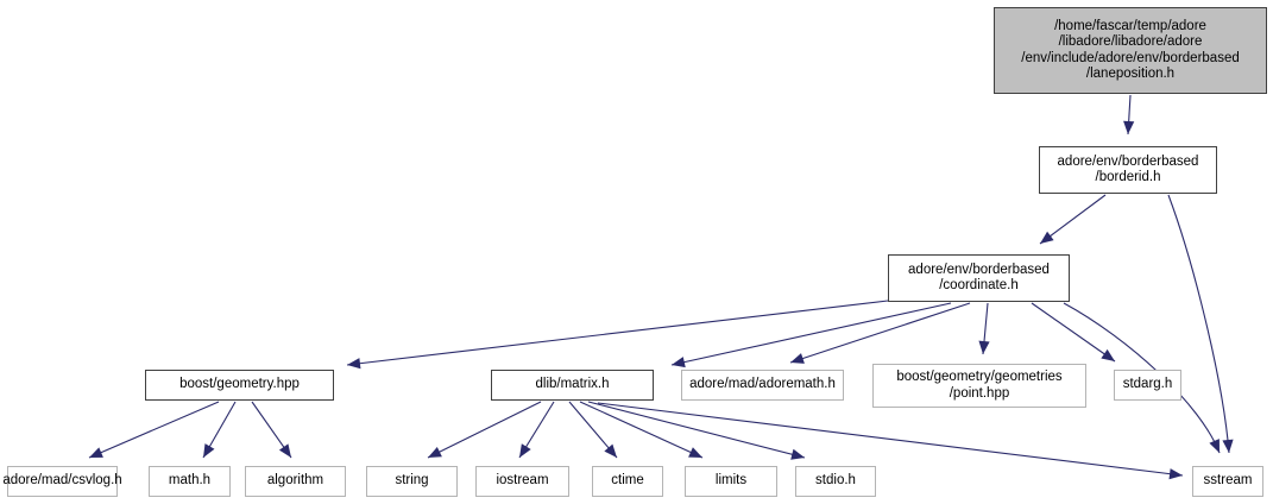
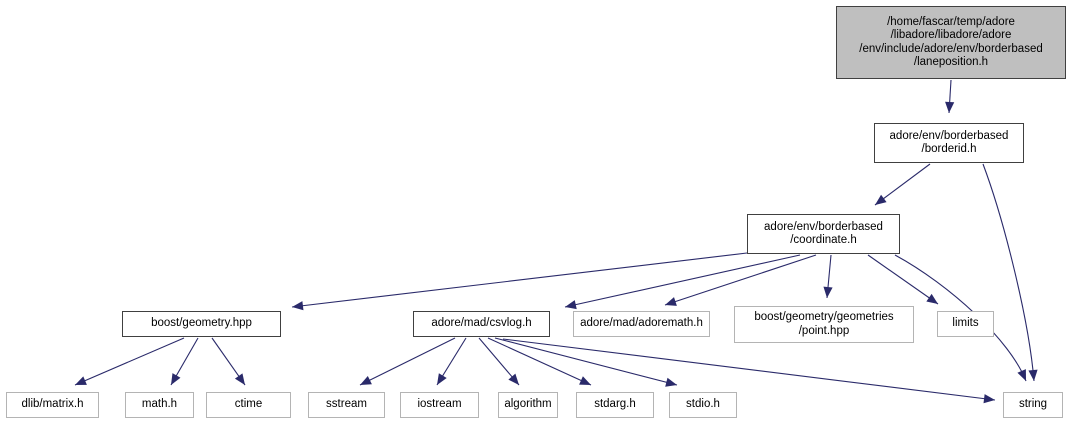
  /home/fascar/temp/adore
  /libadore/libadore/adore
  /env/include/adore/env/borderbased
  /laneposition.h
  adore/env/borderbased
  /borderid.h
  adore/env/borderbased
  /coordinate.h
  boost/geometry.hpp
- dlib/matrix.h
+ adore/mad/csvlog.h
  adore/mad/adoremath.h
  boost/geometry/geometries
  /point.hpp
- stdarg.h
+ limits
- adore/mad/csvlog.h
+ dlib/matrix.h
  math.h
- algorithm
+ ctime
- string
+ sstream
  iostream
- ctime
+ algorithm
- limits
+ stdarg.h
  stdio.h
- sstream
+ string
